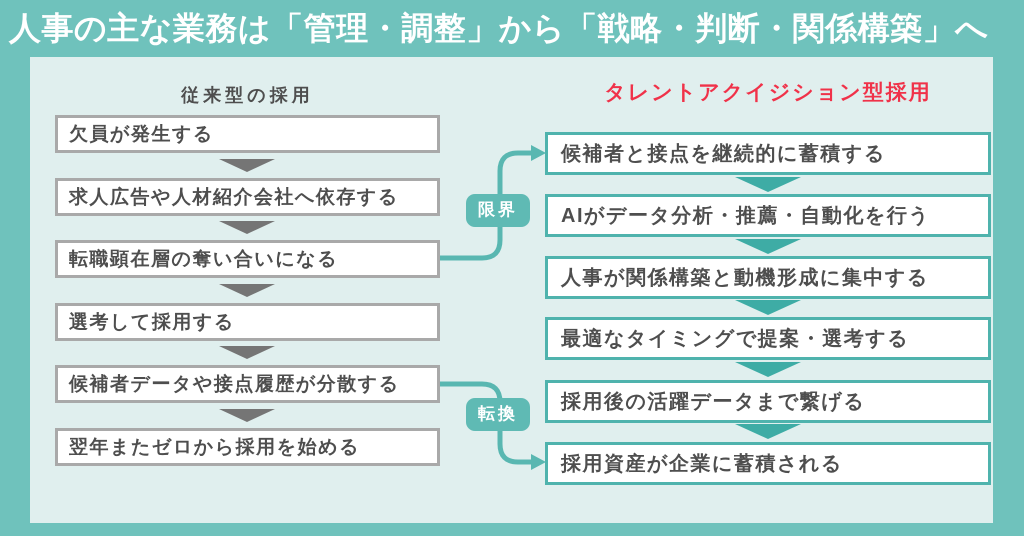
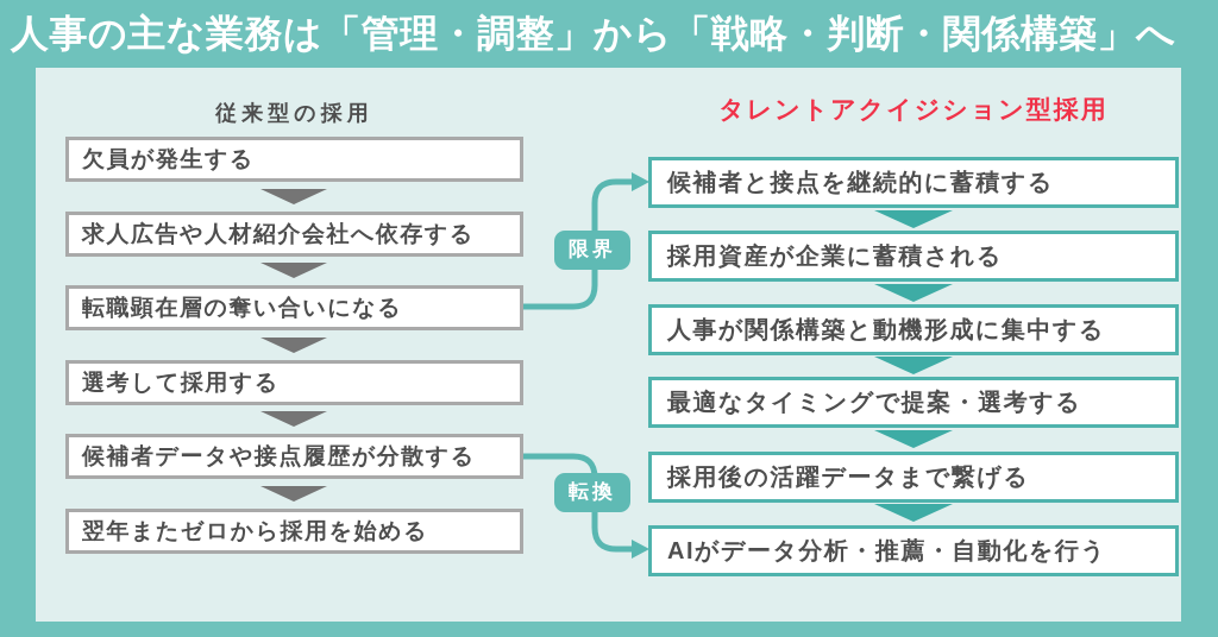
  人事の主な業務は「管理・調整」から「戦略・判断・関係構築」へ
  従来型の採用
  タレントアクイジション型採用
  欠員が発生する
  求人広告や人材紹介会社へ依存する
  転職顕在層の奪い合いになる
  選考して採用する
  候補者データや接点履歴が分散する
  翌年またゼロから採用を始める
  候補者と接点を継続的に蓄積する
- AIがデータ分析・推薦・自動化を行う
+ 採用資産が企業に蓄積される
  人事が関係構築と動機形成に集中する
  最適なタイミングで提案・選考する
  採用後の活躍データまで繋げる
- 採用資産が企業に蓄積される
+ AIがデータ分析・推薦・自動化を行う
  限界
  転換
